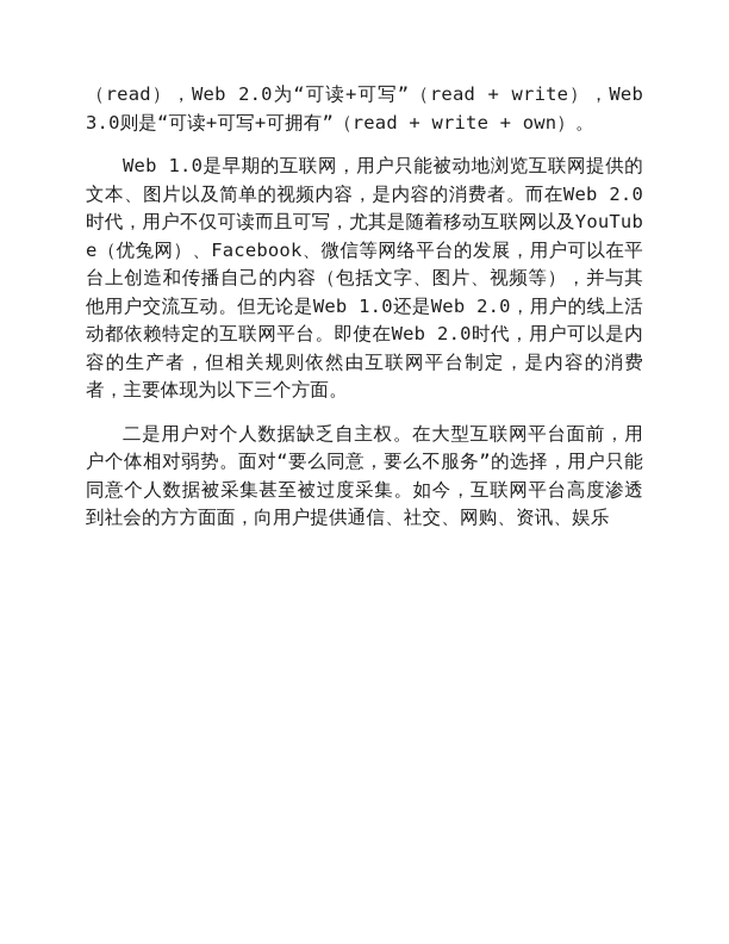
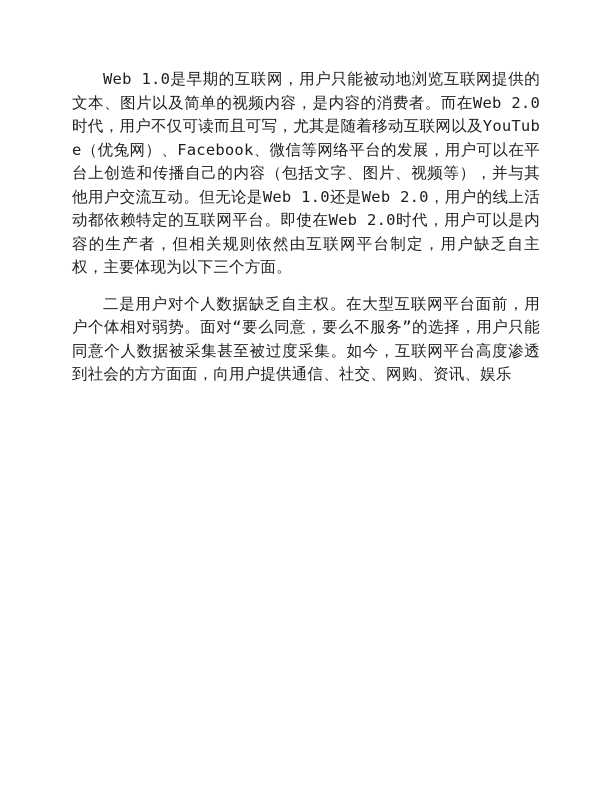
- （read），Web 2.0为“可读+可写”（read + write），Web 3.0则是“可读+可写+可拥有”（read + write + own）。
- Web 1.0是早期的互联网，用户只能被动地浏览互联网提供的文本、图片以及简单的视频内容，是内容的消费者。而在Web 2.0时代，用户不仅可读而且可写，尤其是随着移动互联网以及YouTube（优兔网）、Facebook、微信等网络平台的发展，用户可以在平台上创造和传播自己的内容（包括文字、图片、视频等），并与其他用户交流互动。但无论是Web 1.0还是Web 2.0，用户的线上活动都依赖特定的互联网平台。即使在Web 2.0时代，用户可以是内容的生产者，但相关规则依然由互联网平台制定，是内容的消费者，主要体现为以下三个方面。
+ Web 1.0是早期的互联网，用户只能被动地浏览互联网提供的文本、图片以及简单的视频内容，是内容的消费者。而在Web 2.0时代，用户不仅可读而且可写，尤其是随着移动互联网以及YouTube（优兔网）、Facebook、微信等网络平台的发展，用户可以在平台上创造和传播自己的内容（包括文字、图片、视频等），并与其他用户交流互动。但无论是Web 1.0还是Web 2.0，用户的线上活动都依赖特定的互联网平台。即使在Web 2.0时代，用户可以是内容的生产者，但相关规则依然由互联网平台制定，用户缺乏自主权，主要体现为以下三个方面。
  二是用户对个人数据缺乏自主权。在大型互联网平台面前，用户个体相对弱势。面对“要么同意，要么不服务”的选择，用户只能同意个人数据被采集甚至被过度采集。如今，互联网平台高度渗透到社会的方方面面，向用户提供通信、社交、网购、资讯、娱乐
